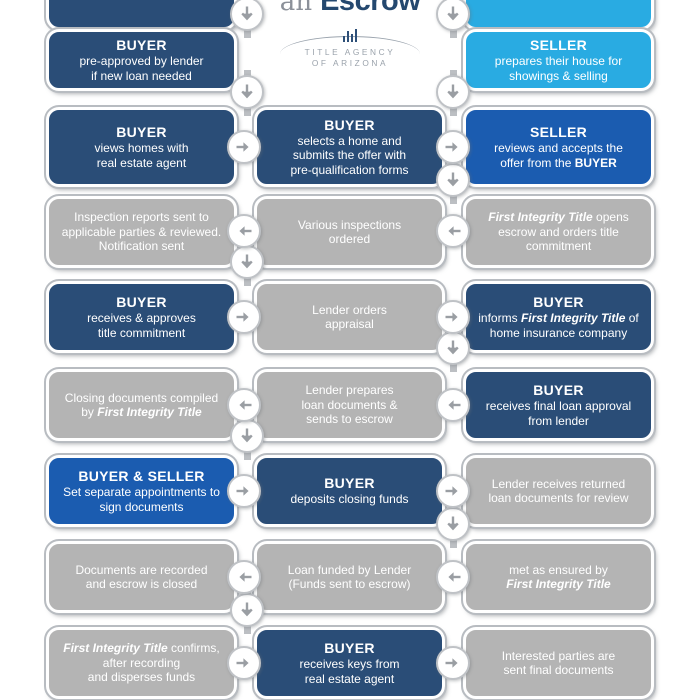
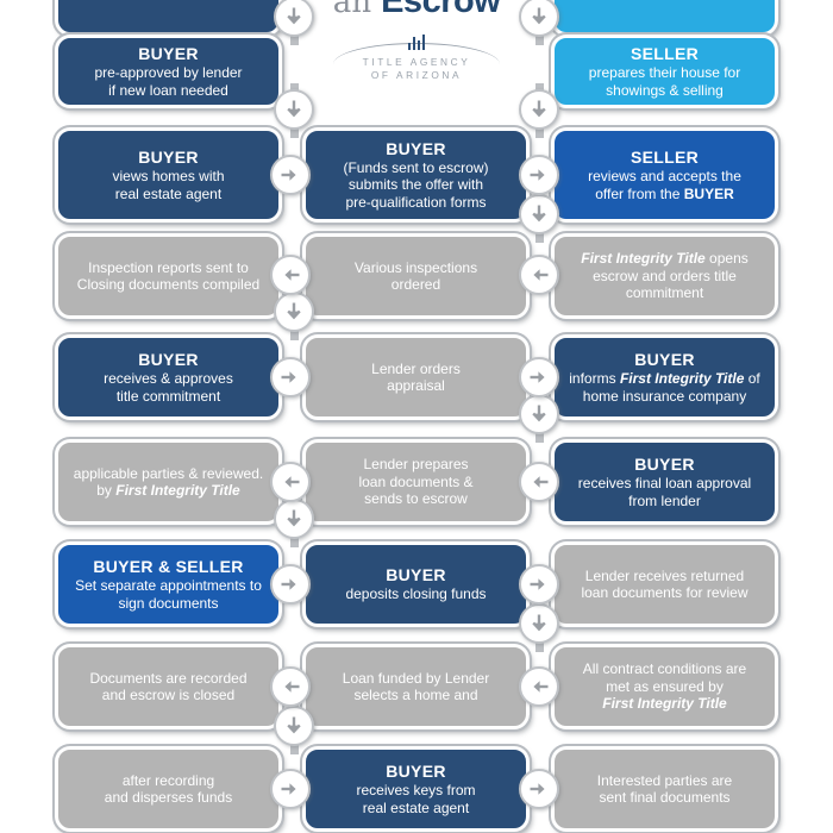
  an Escrow
  TITLE AGENCY
  OF ARIZONA
  BUYER
  pre-approved by lender
  if new loan needed
  SELLER
  prepares their house for
  showings & selling
  BUYER
  views homes with
  real estate agent
  BUYER
- selects a home and
+ (Funds sent to escrow)
  submits the offer with
  pre-qualification forms
  SELLER
  reviews and accepts the
  offer from the BUYER
  Inspection reports sent to
- applicable parties & reviewed.
+ Closing documents compiled
- Notification sent
  Various inspections
  ordered
  First Integrity Title opens
  escrow and orders title
  commitment
  BUYER
  receives & approves
  title commitment
  Lender orders
  appraisal
  BUYER
  informs First Integrity Title of
  home insurance company
- Closing documents compiled
+ applicable parties & reviewed.
  by First Integrity Title
  Lender prepares
  loan documents &
  sends to escrow
  BUYER
  receives final loan approval
  from lender
  BUYER & SELLER
  Set separate appointments to
  sign documents
  BUYER
  deposits closing funds
  Lender receives returned
  loan documents for review
  Documents are recorded
  and escrow is closed
  Loan funded by Lender
- (Funds sent to escrow)
+ selects a home and
+ All contract conditions are
  met as ensured by
  First Integrity Title
- First Integrity Title confirms,
  after recording
  and disperses funds
  BUYER
  receives keys from
  real estate agent
  Interested parties are
  sent final documents
